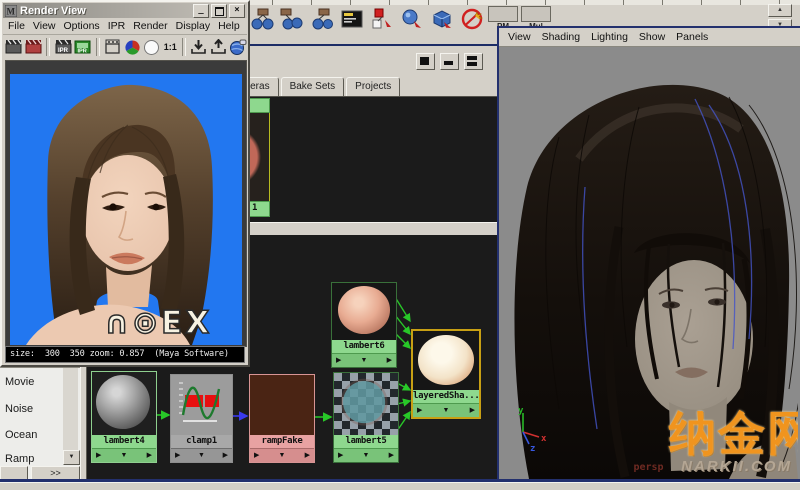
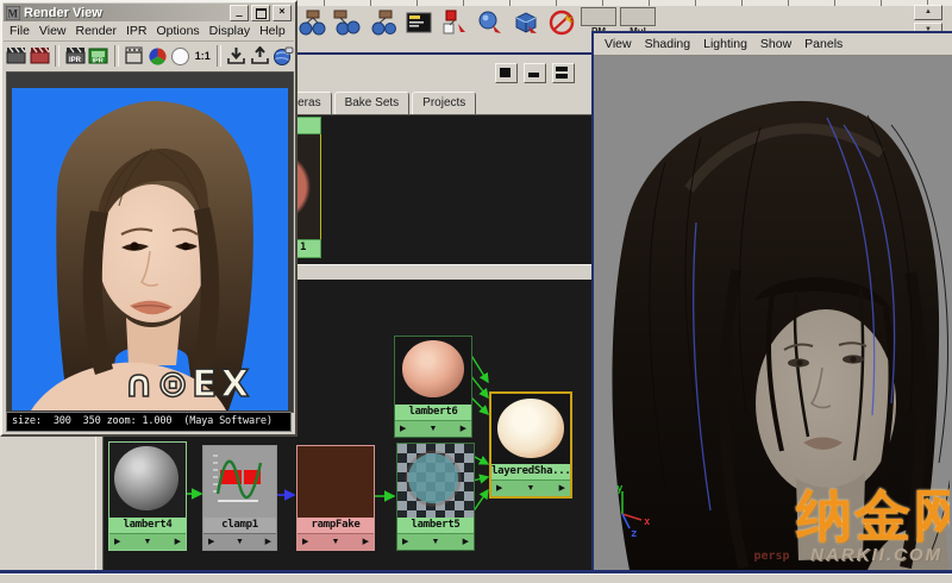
  Bake Sets
  Projects
  1
  lambert4
  clamp1
  rampFake
  lambert6
  lambert5
  layeredSha...
- Movie
- Noise
- Ocean
- Ramp
- >>
  View
  Shading
  Lighting
  Show
  Panels
  y
  x
  z
  persp
  纳金网
  NARKII.COM
  M
  Render View
  _
  ×
  File
  View
- Options
+ Render
  IPR
- Render
+ Options
  Display
  Help
  1:1
  ∩⊙EX
- size: 300 350 zoom: 0.857 (Maya Software)
+ size: 300 350 zoom: 1.000 (Maya Software)
